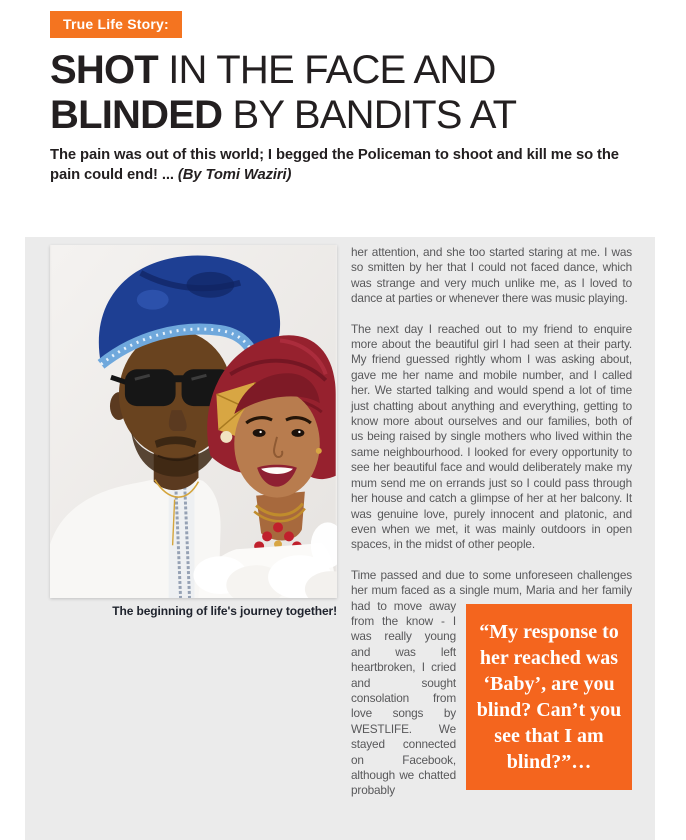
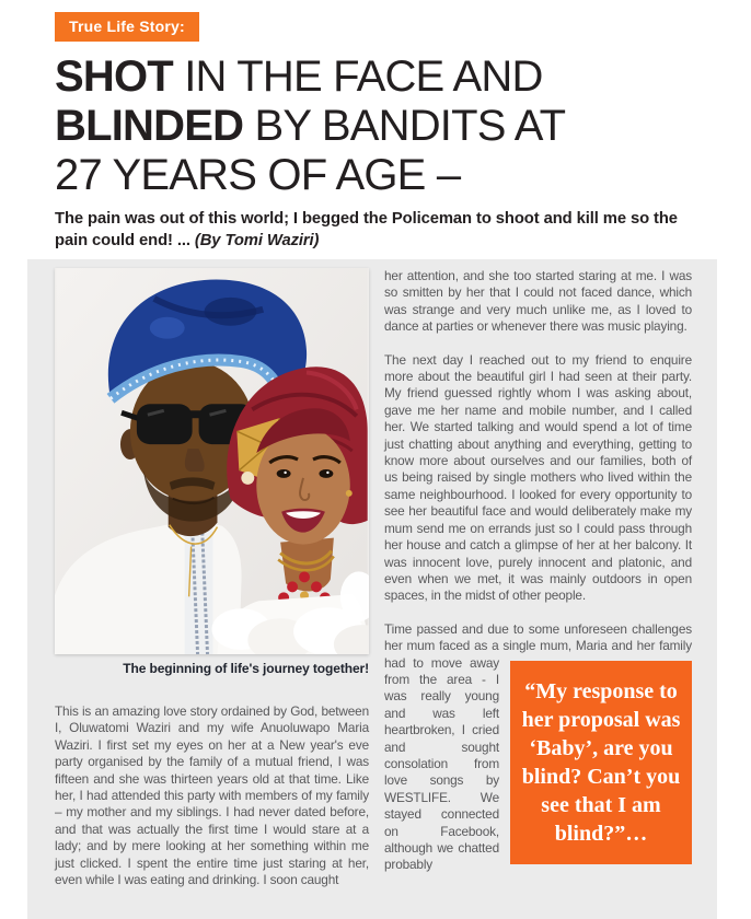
  True Life Story:
  SHOT IN THE FACE AND
  BLINDED BY BANDITS AT
+ 27 YEARS OF AGE –
  The pain was out of this world; I begged the Policeman to shoot and kill me so the pain could end! ... (By Tomi Waziri)
  The beginning of life's journey together!
+ This is an amazing love story ordained by God, between I, Oluwatomi Waziri and my wife Anuoluwapo Maria Waziri. I first set my eyes on her at a New year's eve party organised by the family of a mutual friend, I was fifteen and she was thirteen years old at that time. Like her, I had attended this party with members of my family – my mother and my siblings. I had never dated before, and that was actually the first time I would stare at a lady; and by mere looking at her something within me just clicked. I spent the entire time just staring at her, even while I was eating and drinking. I soon caught
  her attention, and she too started staring at me. I was so smitten by her that I could not faced dance, which was strange and very much unlike me, as I loved to dance at parties or whenever there was music playing.
- The next day I reached out to my friend to enquire more about the beautiful girl I had seen at their party. My friend guessed rightly whom I was asking about, gave me her name and mobile number, and I called her. We started talking and would spend a lot of time just chatting about anything and everything, getting to know more about ourselves and our families, both of us being raised by single mothers who lived within the same neighbourhood. I looked for every opportunity to see her beautiful face and would deliberately make my mum send me on errands just so I could pass through her house and catch a glimpse of her at her balcony. It was genuine love, purely innocent and platonic, and even when we met, it was mainly outdoors in open spaces, in the midst of other people.
+ The next day I reached out to my friend to enquire more about the beautiful girl I had seen at their party. My friend guessed rightly whom I was asking about, gave me her name and mobile number, and I called her. We started talking and would spend a lot of time just chatting about anything and everything, getting to know more about ourselves and our families, both of us being raised by single mothers who lived within the same neighbourhood. I looked for every opportunity to see her beautiful face and would deliberately make my mum send me on errands just so I could pass through her house and catch a glimpse of her at her balcony. It was innocent love, purely innocent and platonic, and even when we met, it was mainly outdoors in open spaces, in the midst of other people.
  Time passed and due to some unforeseen challenges her mum faced as a single mum, Maria
- “My response to her reached was ‘Baby’, are you blind? Can’t you see that I am blind?”…
+ “My response to her proposal was ‘Baby’, are you blind? Can’t you see that I am blind?”…
- and her family had to move away from the know - I was really young and was left heartbroken, I cried and sought consolation from love songs by WESTLIFE. We stayed connected on Facebook, although we chatted probably
+ and her family had to move away from the area - I was really young and was left heartbroken, I cried and sought consolation from love songs by WESTLIFE. We stayed connected on Facebook, although we chatted probably
